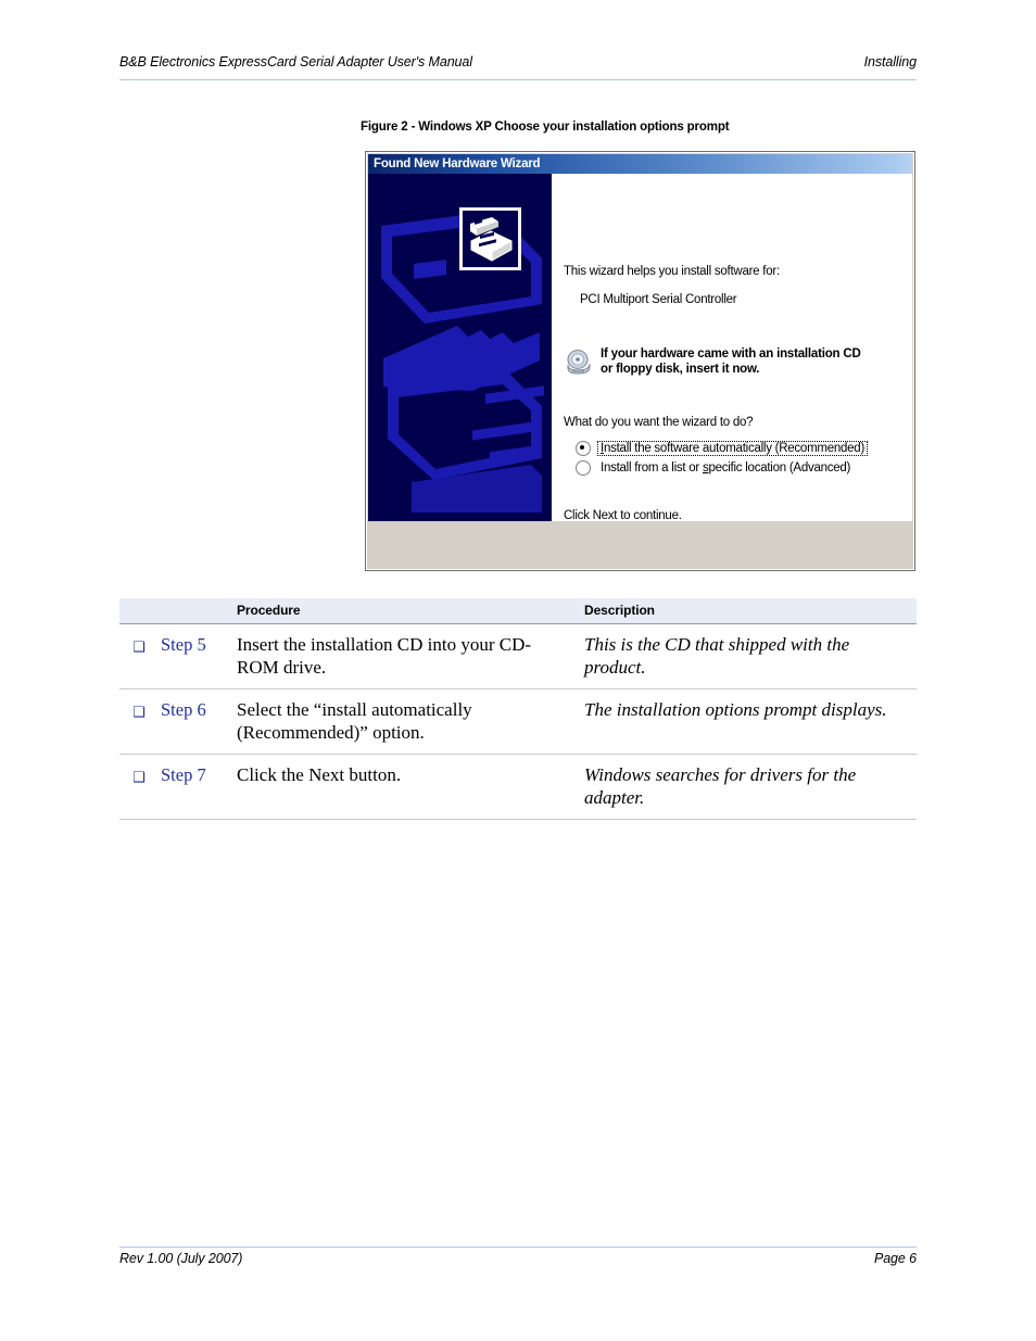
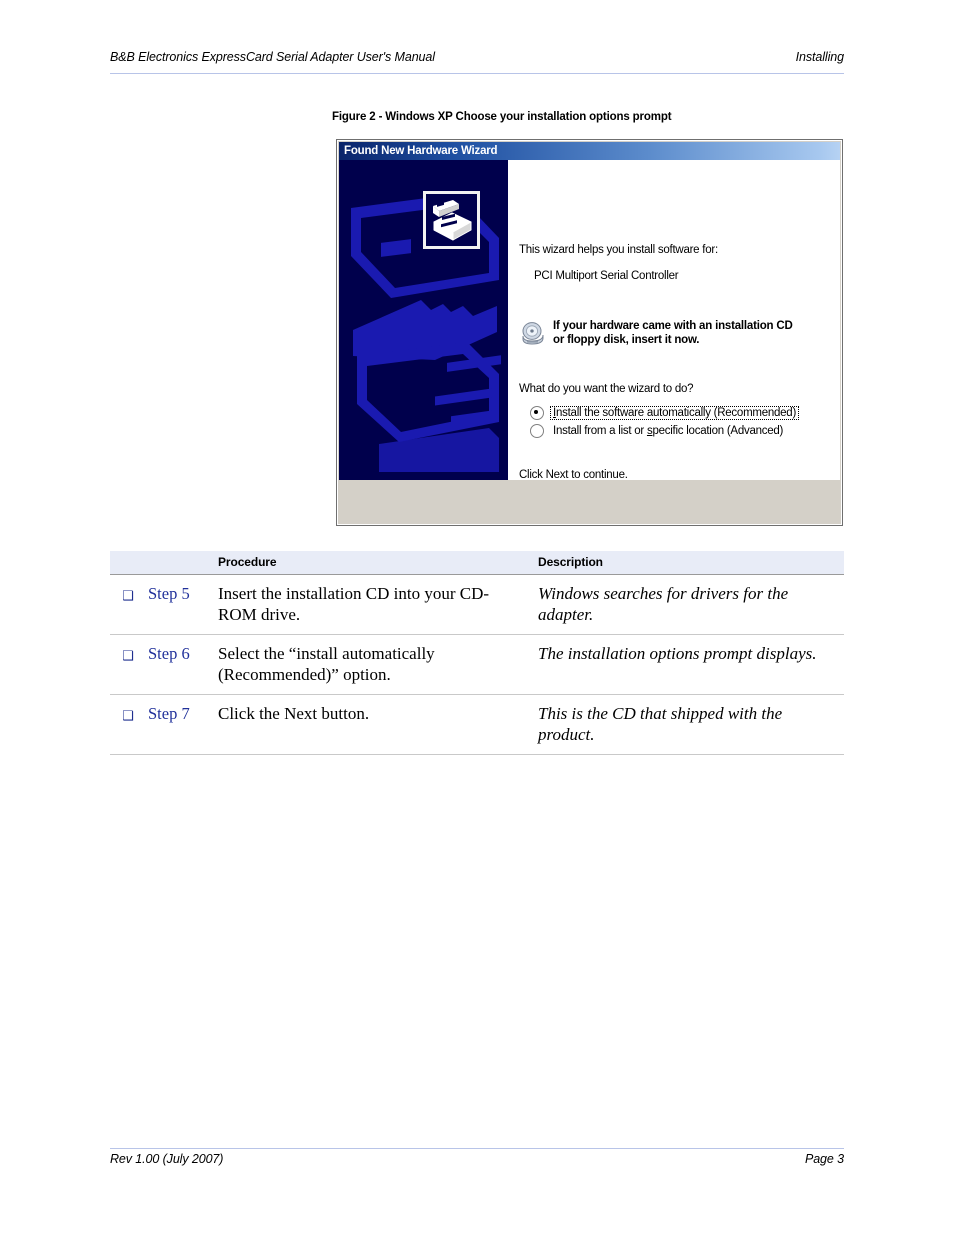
  B&B Electronics ExpressCard Serial Adapter User's Manual
  Installing
  Figure 2 - Windows XP Choose your installation options prompt
  Found New Hardware Wizard
  This wizard helps you install software for:
  PCI Multiport Serial Controller
  If your hardware came with an installation CD
  or floppy disk, insert it now.
  What do you want the wizard to do?
  Install the software automatically (Recommended)
  Install from a list or specific location (Advanced)
  Click Next to continue.
  		Procedure	Description
- ❑	Step 5	Insert the installation CD into your CD-ROM drive.	This is the CD that shipped with the product.
+ ❑	Step 5	Insert the installation CD into your CD-ROM drive.	Windows searches for drivers for the adapter.
  ❑	Step 6	Select the “install automatically (Recommended)” option.	The installation options prompt displays.
- ❑	Step 7	Click the Next button.	Windows searches for drivers for the adapter.
+ ❑	Step 7	Click the Next button.	This is the CD that shipped with the product.
  Rev 1.00 (July 2007)
- Page 6
+ Page 3
